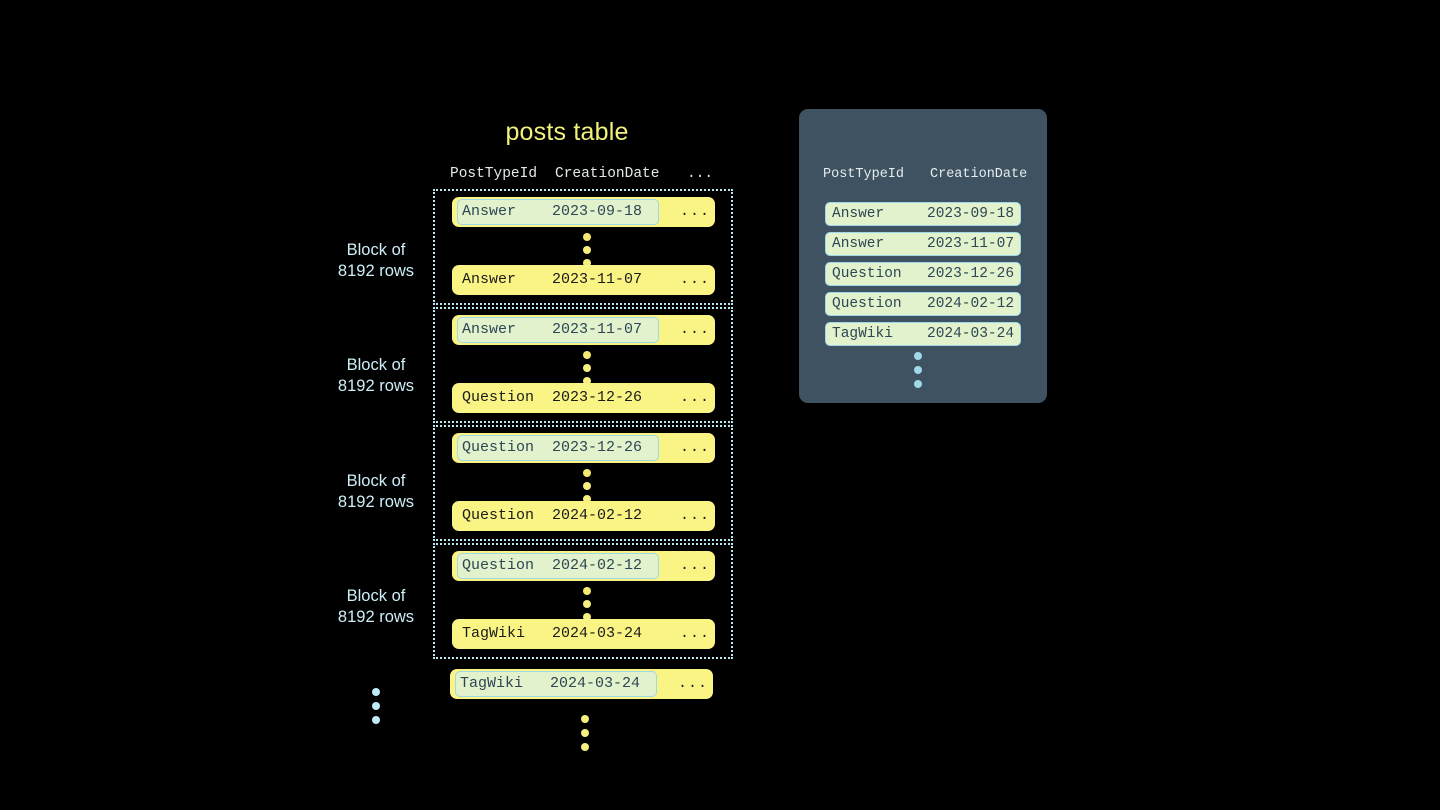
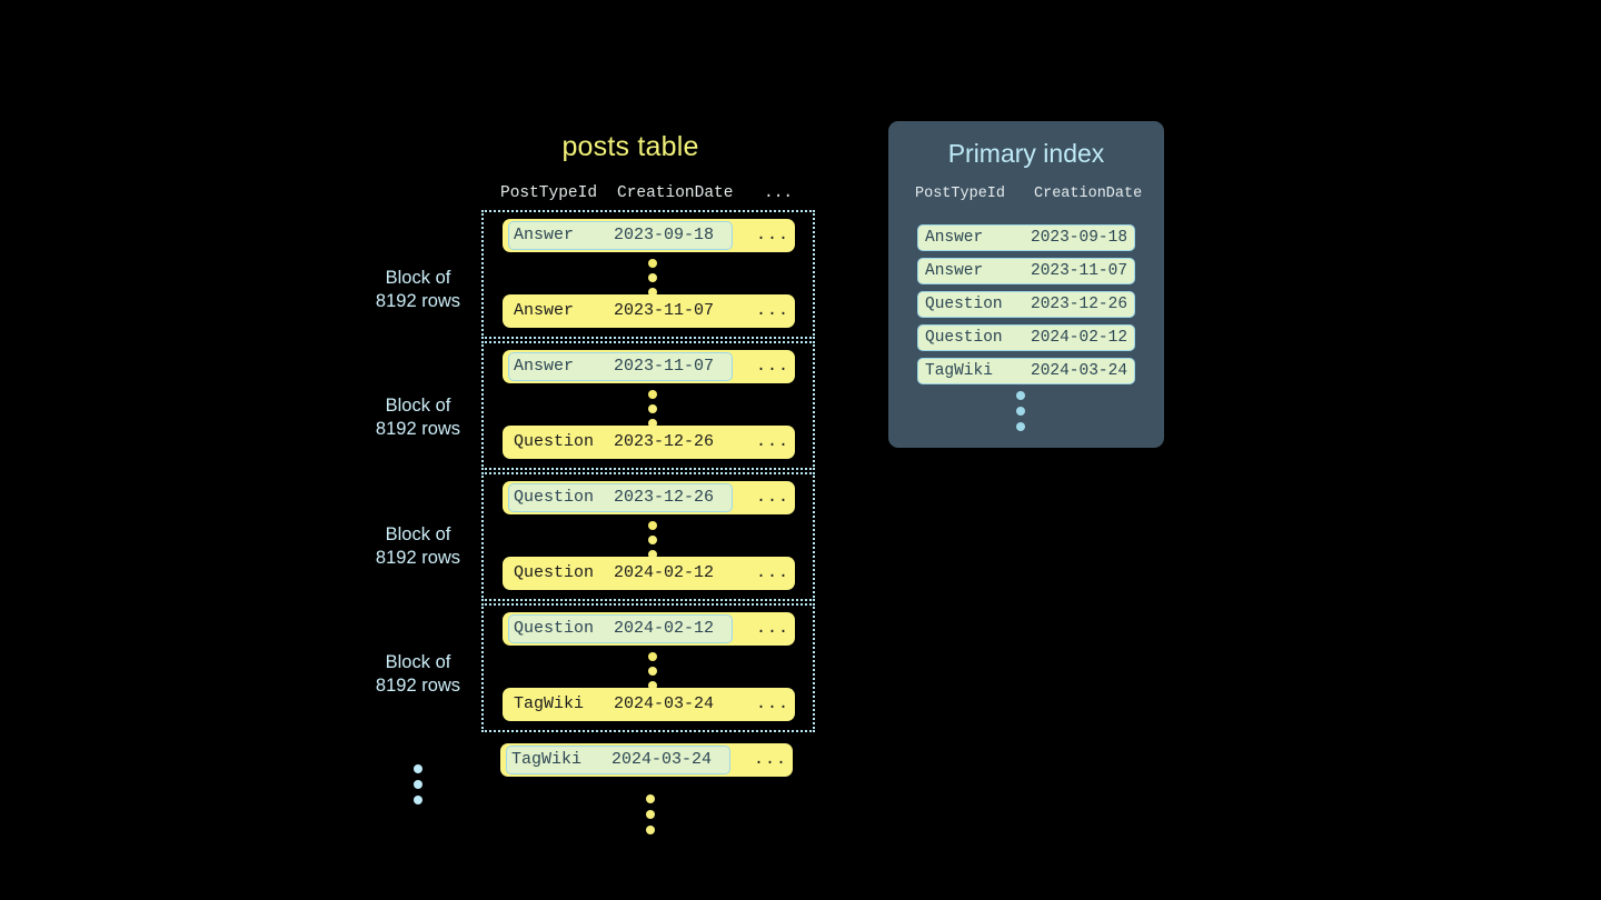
  posts table
  PostTypeId
  CreationDate
  ...
  Answer
  2023-09-18
  ...
  Answer
  2023-11-07
  ...
  Answer
  2023-11-07
  ...
  Question
  2023-12-26
  ...
  Question
  2023-12-26
  ...
  Question
  2024-02-12
  ...
  Question
  2024-02-12
  ...
  TagWiki
  2024-03-24
  ...
  TagWiki
  2024-03-24
  ...
  Block of
  8192 rows
  Block of
  8192 rows
  Block of
  8192 rows
  Block of
  8192 rows
+ Primary index
  PostTypeId
  CreationDate
  Answer
  2023-09-18
  Answer
  2023-11-07
  Question
  2023-12-26
  Question
  2024-02-12
  TagWiki
  2024-03-24
